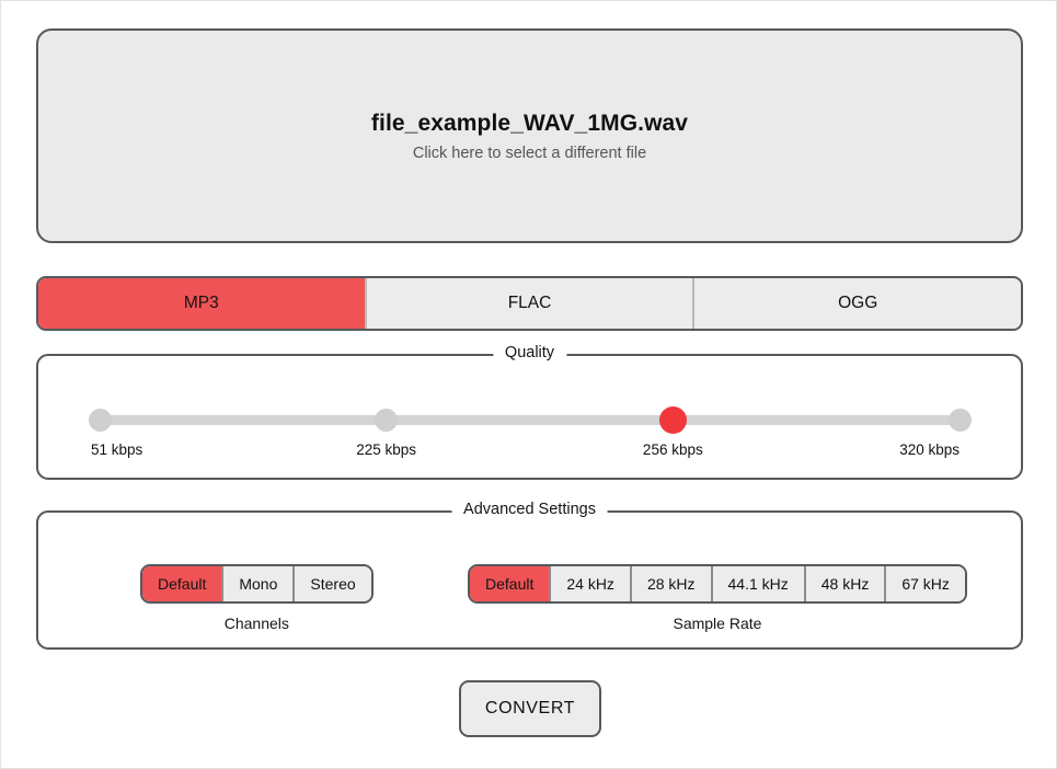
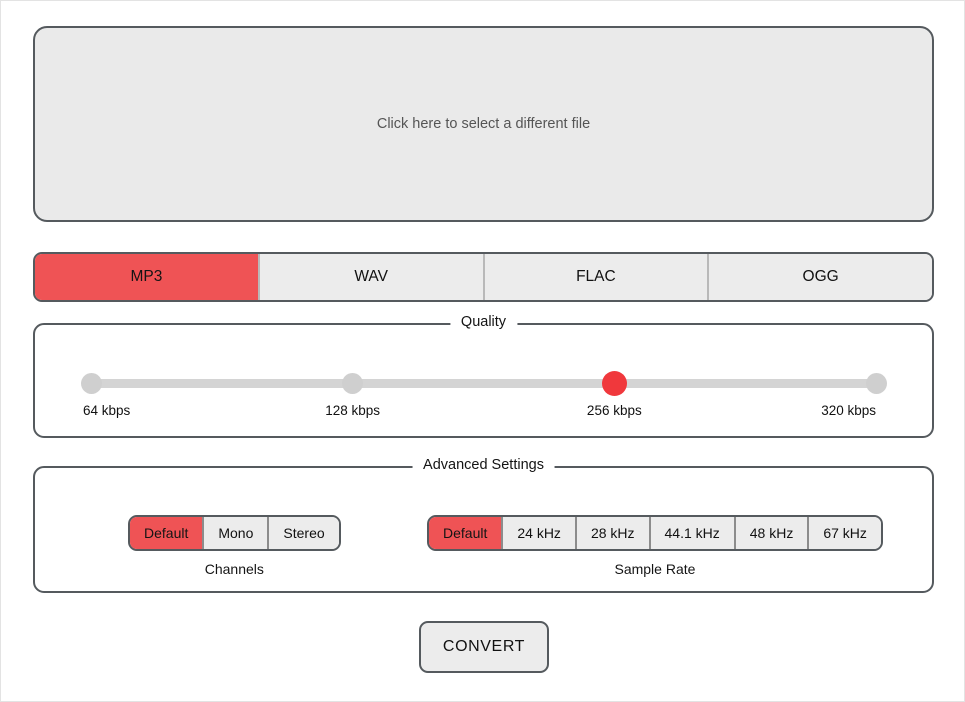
- file_example_WAV_1MG.wav
  Click here to select a different file
  MP3
+ WAV
  FLAC
  OGG
  Quality
- 51 kbps
+ 64 kbps
- 225 kbps
+ 128 kbps
  256 kbps
  320 kbps
  Advanced Settings
  Default
  Mono
  Stereo
  Channels
  Default
  24 kHz
  28 kHz
  44.1 kHz
  48 kHz
  67 kHz
  Sample Rate
  CONVERT
